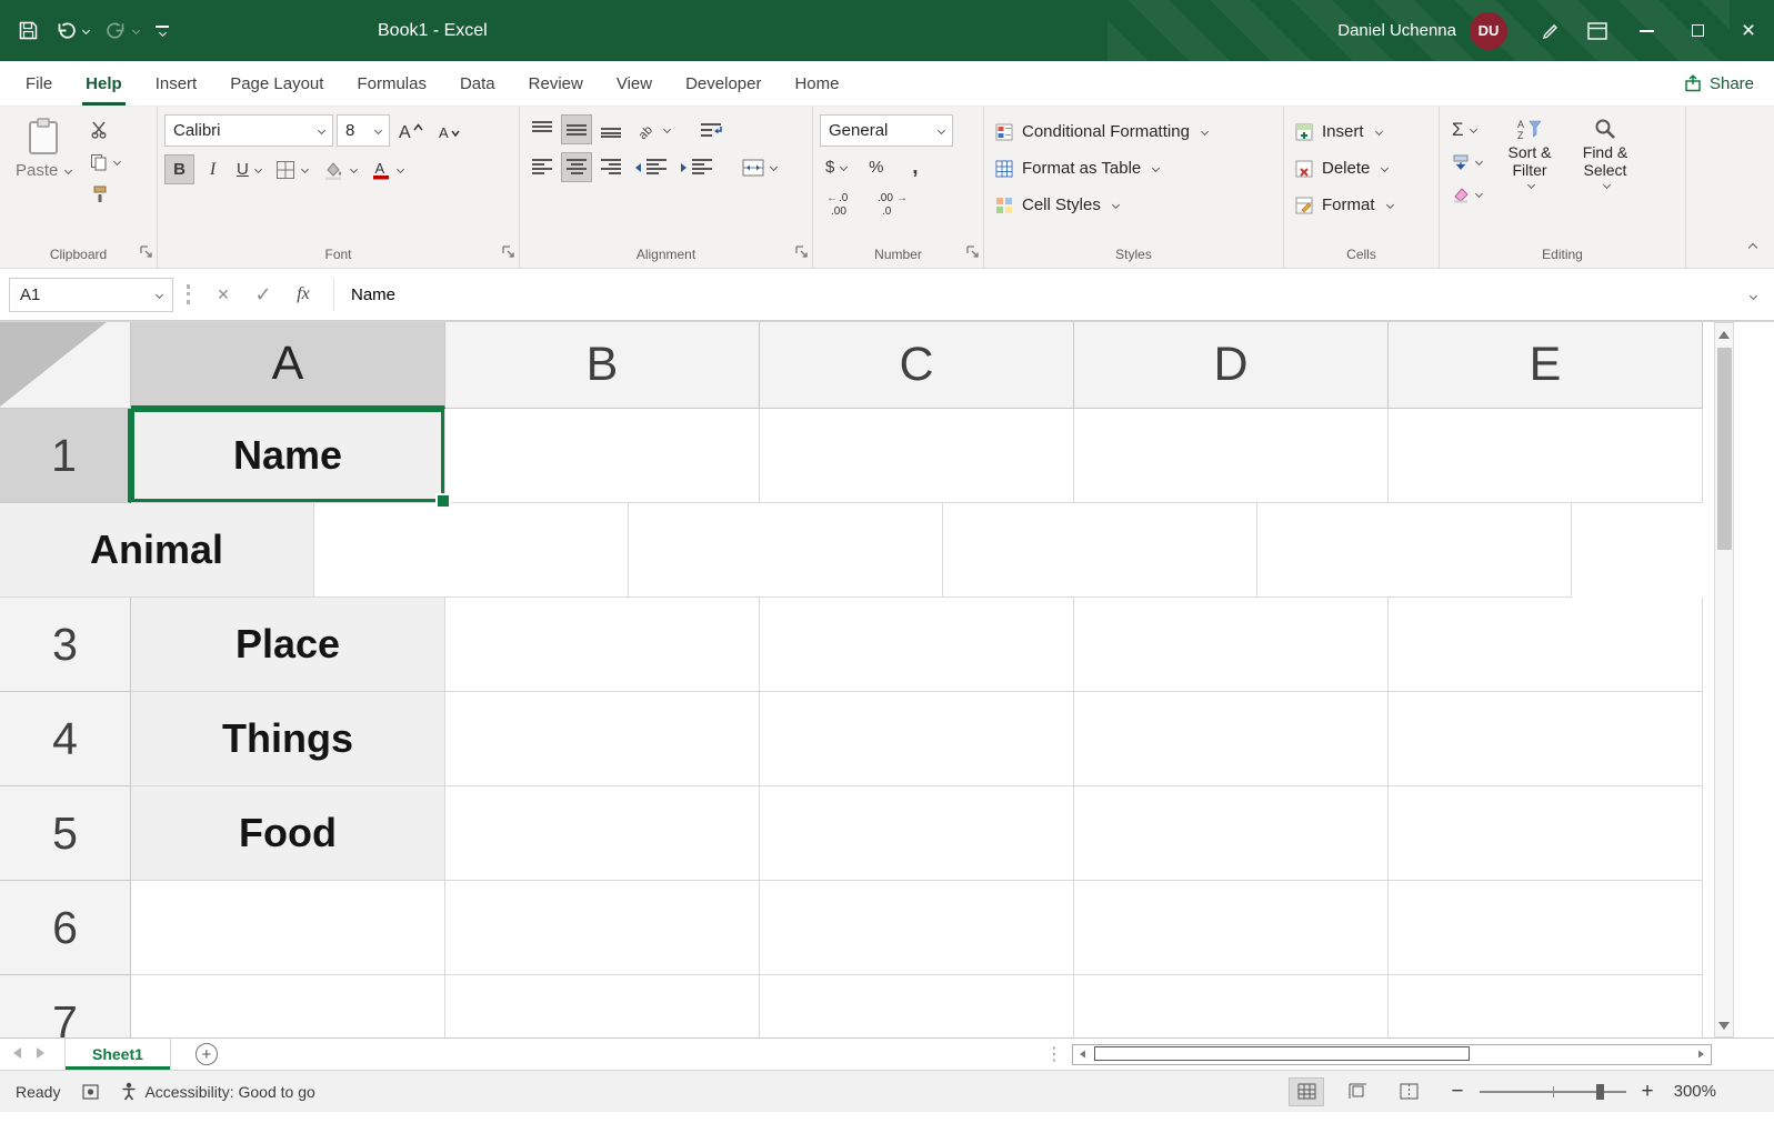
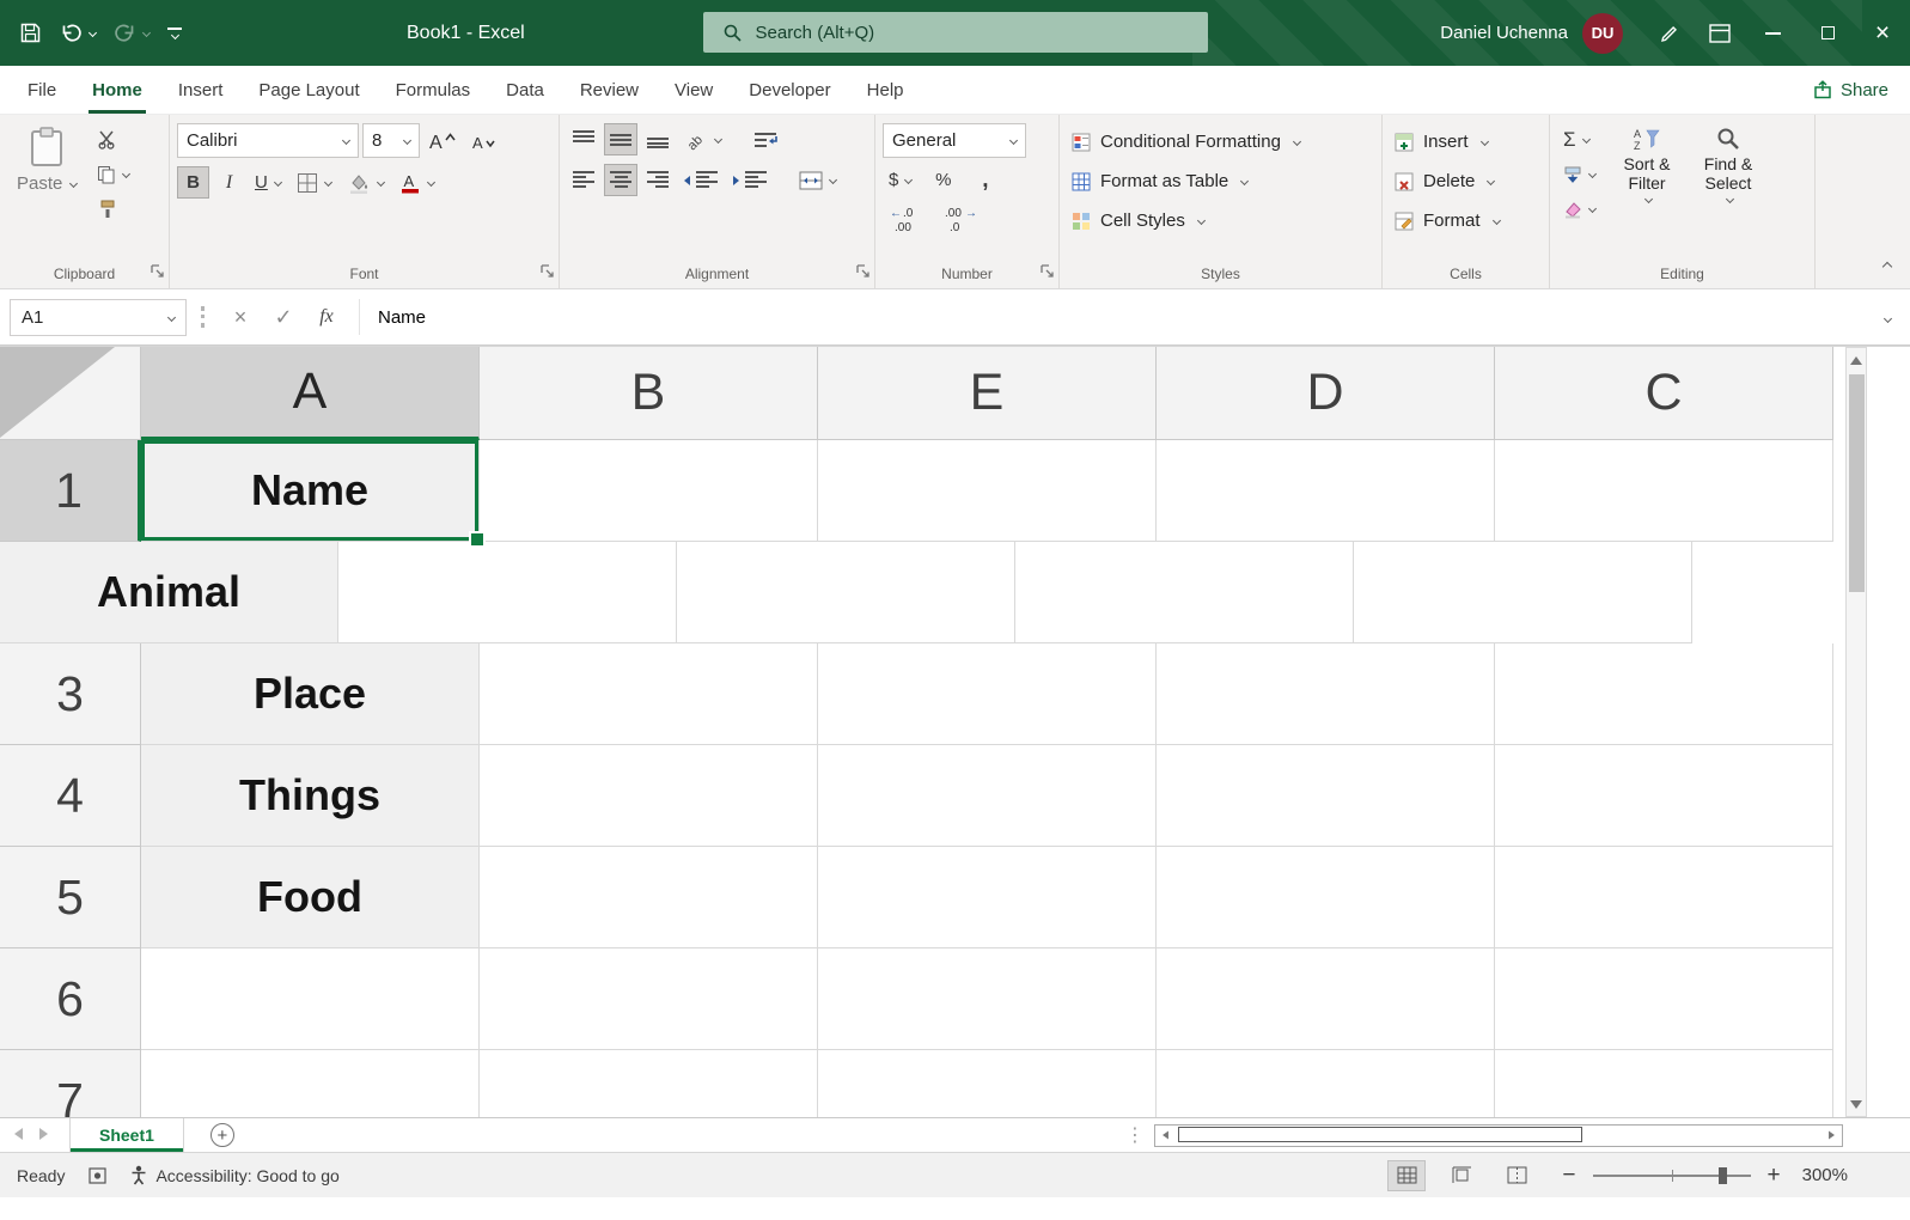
  Book1 - Excel
+ Search (Alt+Q)
  Daniel Uchenna
  DU
  ×
  File
- Help
+ Home
  Insert
  Page Layout
  Formulas
  Data
  Review
  View
  Developer
- Home
+ Help
  Share
  Paste
  Clipboard
  Calibri
  8
  A
  A
  B
  I
  U
  A
  Font
  Alignment
  General
  $
  %
  ,
  ←
  .0
  .00
  .00
  →
  .0
  Number
  Conditional Formatting
  Format as Table
  Cell Styles
  Styles
  Insert
  Delete
  Format
  Cells
  Σ
  A
  Z
  Sort & Filter
  Find & Select
  Editing
  A1
  ×
  ✓
  fx
  Name
  A
  B
- C
+ E
  D
- E
+ C
  1
  Name
  Animal
  3
  Place
  4
  Things
  5
  Food
  6
  7
  Sheet1
  +
  ⋮
  Ready
  Accessibility: Good to go
  −
  +
  300%
